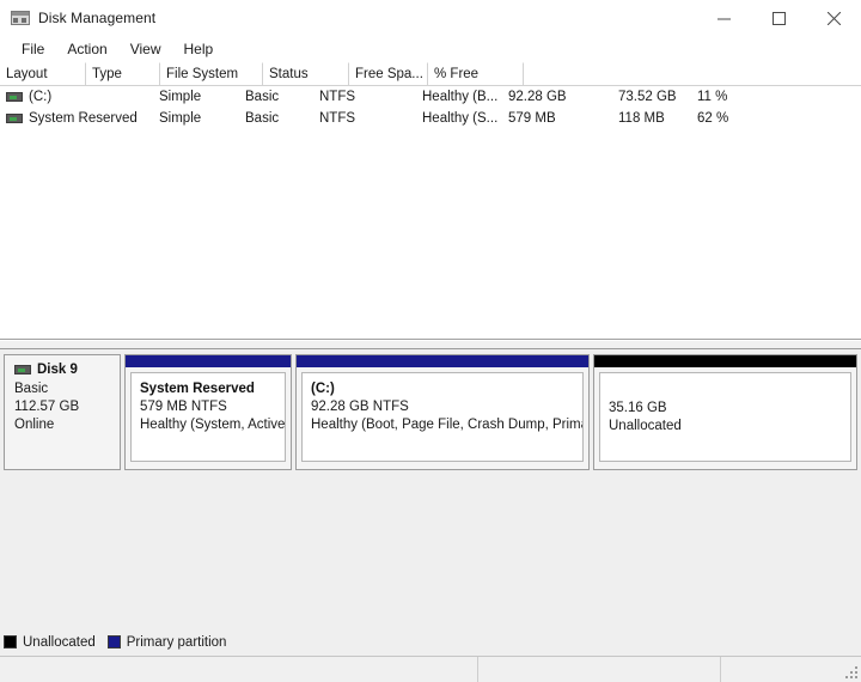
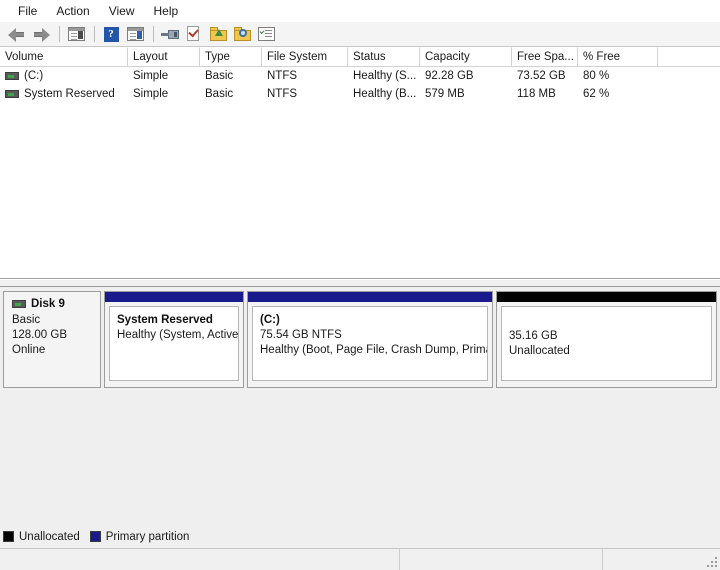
- Disk Management
  File
  Action
  View
  Help
+ ?
+ Volume
  Layout
  Type
  File System
  Status
+ Capacity
  Free Spa...
  % Free
  (C:)
  Simple
  Basic
  NTFS
- Healthy (B...
+ Healthy (S...
  92.28 GB
  73.52 GB
- 11 %
+ 80 %
  System Reserved
  Simple
  Basic
  NTFS
- Healthy (S...
+ Healthy (B...
  579 MB
  118 MB
  62 %
  Disk 9
  Basic
- 112.57 GB
+ 128.00 GB
  Online
  System Reserved
- 579 MB NTFS
  Healthy (System, Active
  (C:)
- 92.28 GB NTFS
+ 75.54 GB NTFS
  Healthy (Boot, Page File, Crash Dump, Prim
  35.16 GB
  Unallocated
  Unallocated
  Primary partition
